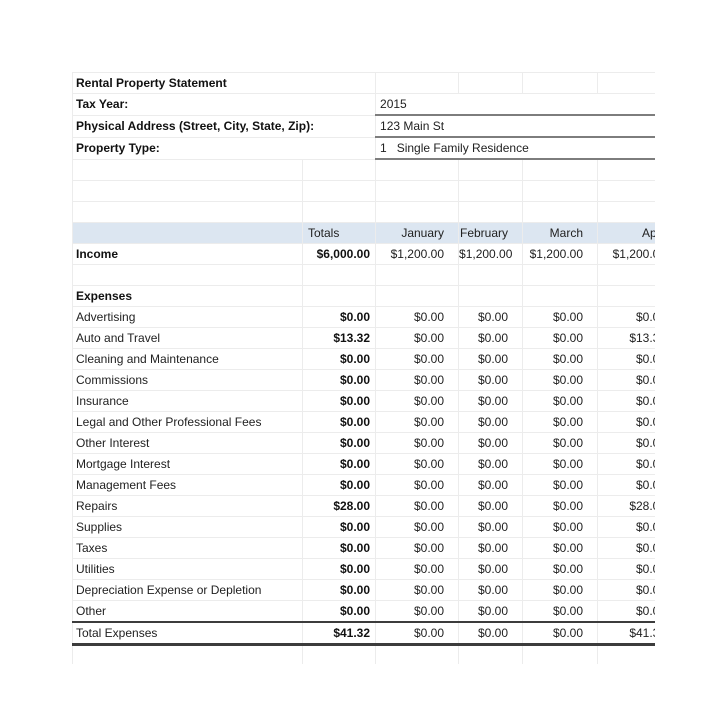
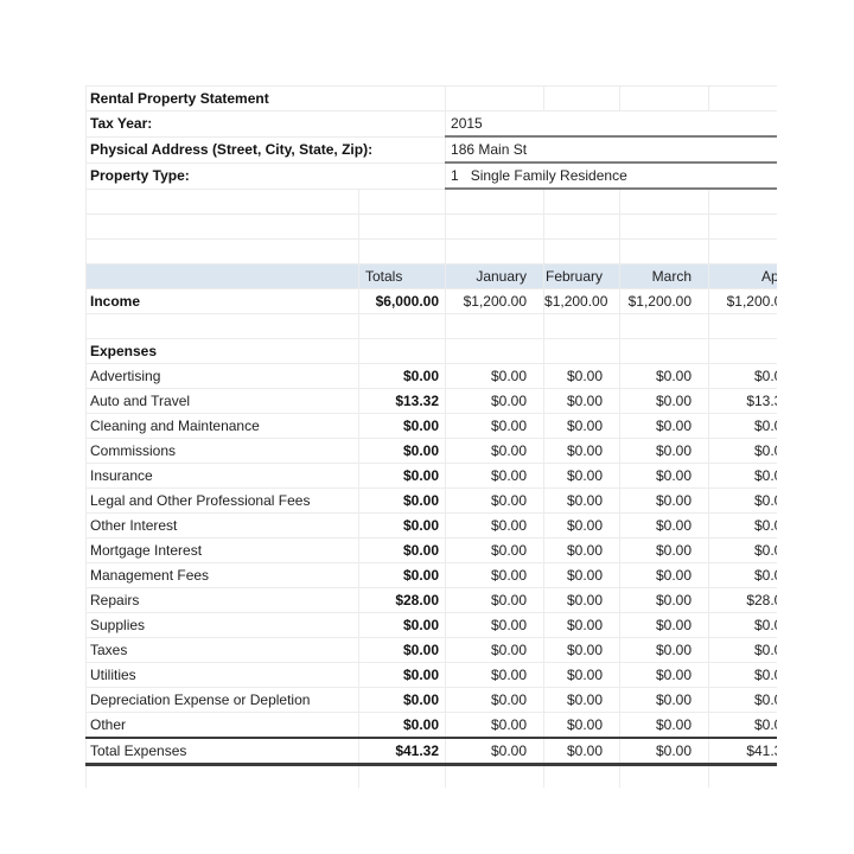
  Rental Property Statement
  Tax Year:	2015
- Physical Address (Street, City, State, Zip):	123 Main St
+ Physical Address (Street, City, State, Zip):	186 Main St
  Property Type:	1 Single Family Residence
  	Totals	January	February	March	Ap
  Income	$6,000.00	$1,200.00	$1,200.00	$1,200.00	$1,200.
  Expenses
  Advertising	$0.00	$0.00	$0.00	$0.00	$0.
  Auto and Travel	$13.32	$0.00	$0.00	$0.00	$13.
  Cleaning and Maintenance	$0.00	$0.00	$0.00	$0.00	$0.
  Commissions	$0.00	$0.00	$0.00	$0.00	$0.
  Insurance	$0.00	$0.00	$0.00	$0.00	$0.
  Legal and Other Professional Fees	$0.00	$0.00	$0.00	$0.00	$0.
  Other Interest	$0.00	$0.00	$0.00	$0.00	$0.
  Mortgage Interest	$0.00	$0.00	$0.00	$0.00	$0.
  Management Fees	$0.00	$0.00	$0.00	$0.00	$0.
  Repairs	$28.00	$0.00	$0.00	$0.00	$28.
  Supplies	$0.00	$0.00	$0.00	$0.00	$0.
  Taxes	$0.00	$0.00	$0.00	$0.00	$0.
  Utilities	$0.00	$0.00	$0.00	$0.00	$0.
  Depreciation Expense or Depletion	$0.00	$0.00	$0.00	$0.00	$0.
  Other	$0.00	$0.00	$0.00	$0.00	$0.
  Total Expenses	$41.32	$0.00	$0.00	$0.00	$41.
